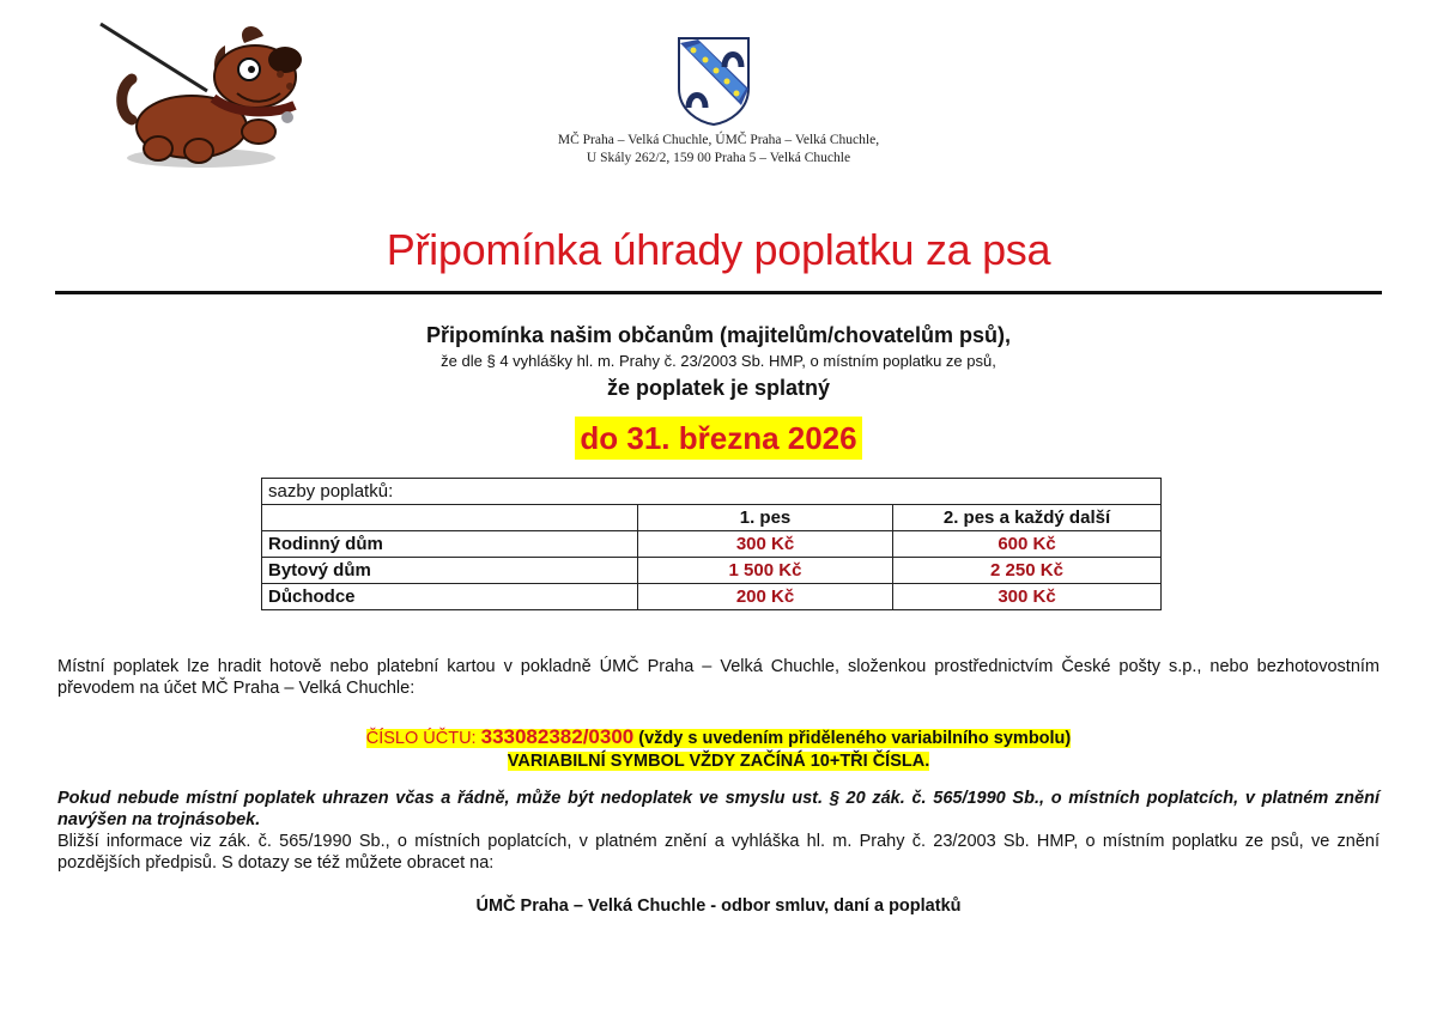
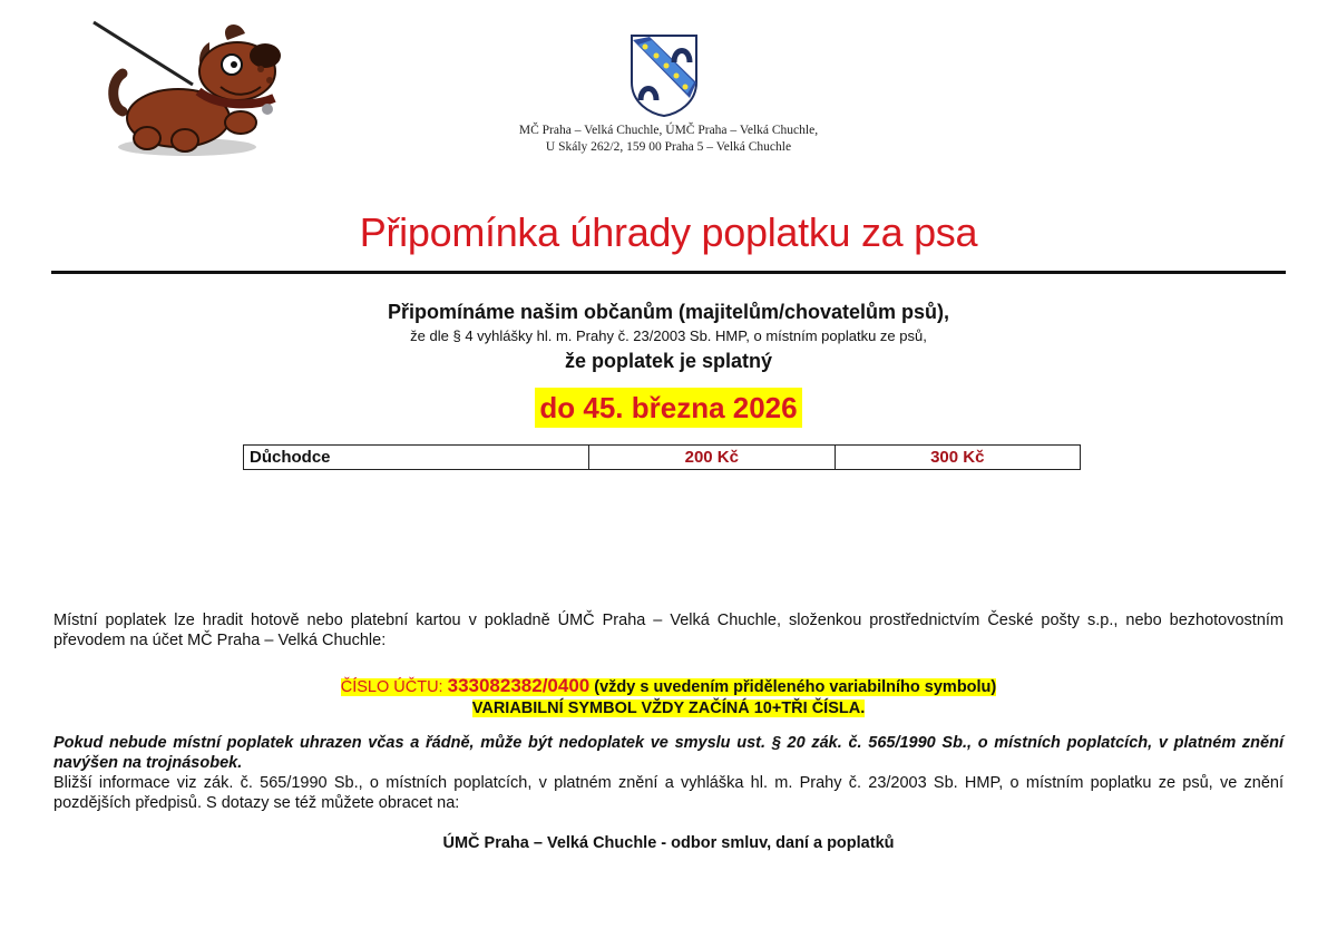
  MČ Praha – Velká Chuchle, ÚMČ Praha – Velká Chuchle,
  U Skály 262/2, 159 00 Praha 5 – Velká Chuchle
  Připomínka úhrady poplatku za psa
- Připomínka našim občanům (majitelům/chovatelům psů),
+ Připomínáme našim občanům (majitelům/chovatelům psů),
  že dle § 4 vyhlášky hl. m. Prahy č. 23/2003 Sb. HMP, o místním poplatku ze psů,
  že poplatek je splatný
- do 31. března 2026
+ do 45. března 2026
- sazby poplatků:
- 	1. pes	2. pes a každý další
- Rodinný dům	300 Kč	600 Kč
- Bytový dům	1 500 Kč	2 250 Kč
  Důchodce	200 Kč	300 Kč
  Místní poplatek lze hradit hotově nebo platební kartou v pokladně ÚMČ Praha – Velká Chuchle, složenkou prostřednictvím České pošty s.p., nebo bezhotovostním převodem na účet MČ Praha – Velká Chuchle:
- ČÍSLO ÚČTU: 333082382/0300 (vždy s uvedením přiděleného variabilního symbolu)
+ ČÍSLO ÚČTU: 333082382/0400 (vždy s uvedením přiděleného variabilního symbolu)
  VARIABILNÍ SYMBOL VŽDY ZAČÍNÁ 10+TŘI ČÍSLA.
  Pokud nebude místní poplatek uhrazen včas a řádně, může být nedoplatek ve smyslu ust. § 20 zák. č. 565/1990 Sb., o místních poplatcích, v platném znění navýšen na trojnásobek.
  Bližší informace viz zák. č. 565/1990 Sb., o místních poplatcích, v platném znění a vyhláška hl. m. Prahy č. 23/2003 Sb. HMP, o místním poplatku ze psů, ve znění pozdějších předpisů. S dotazy se též můžete obracet na:
  ÚMČ Praha – Velká Chuchle - odbor smluv, daní a poplatků
